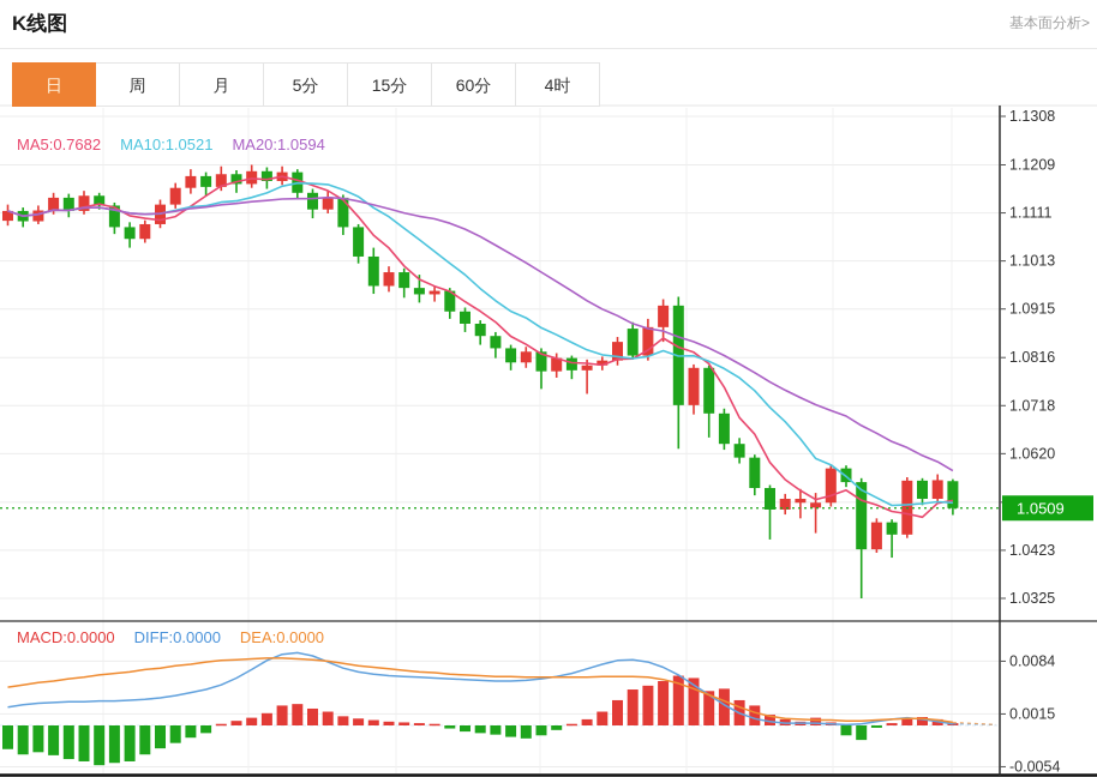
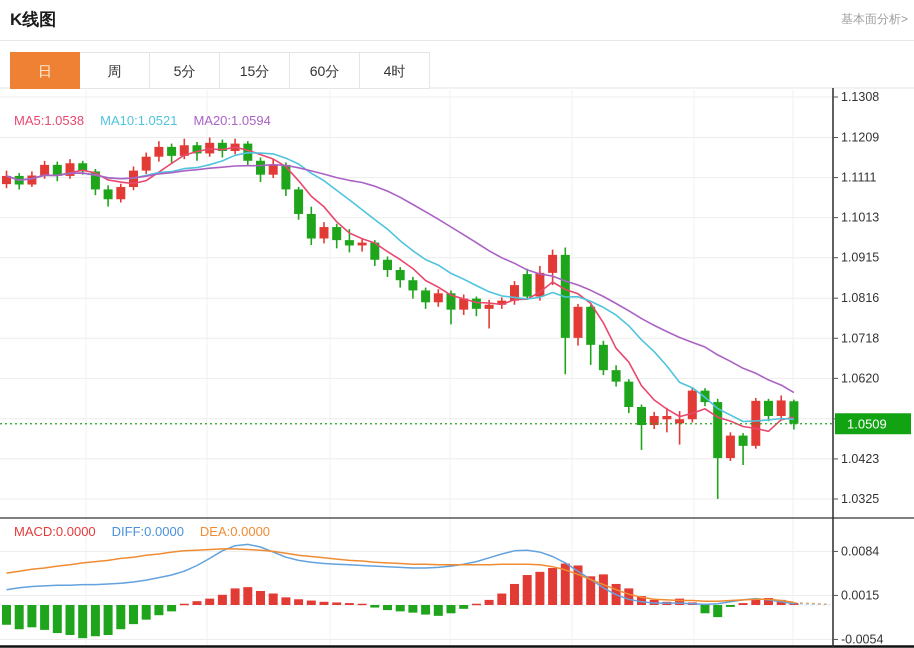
  1.1308
  1.1209
  1.1111
  1.1013
  1.0915
  1.0816
  1.0718
  1.0620
  1.0423
  1.0325
  0.0084
  0.0015
  -0.0054
  1.0509
  K线图
  基本面分析>
  日
  周
- 月
  5分
  15分
  60分
  4时
- MA5:0.7682 MA10:1.0521 MA20:1.0594
+ MA5:1.0538 MA10:1.0521 MA20:1.0594
  MACD:0.0000 DIFF:0.0000 DEA:0.0000
